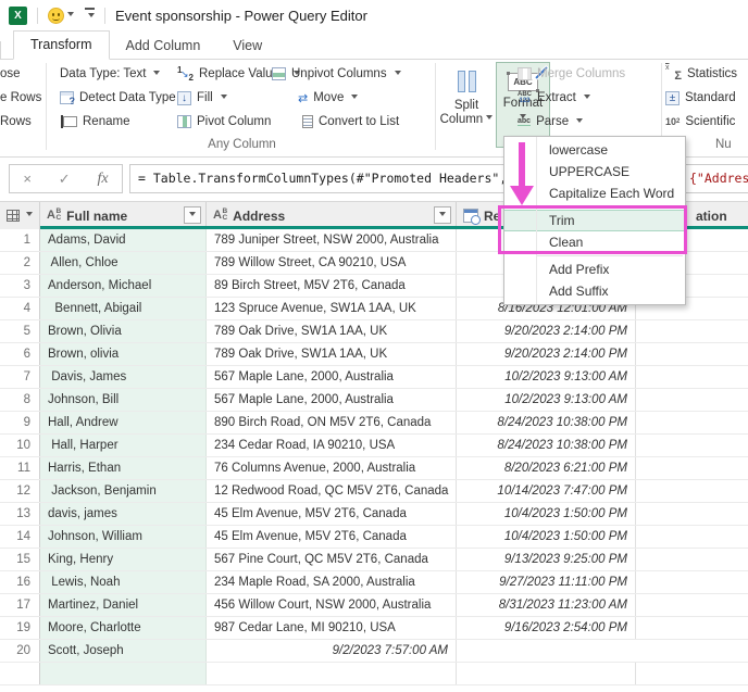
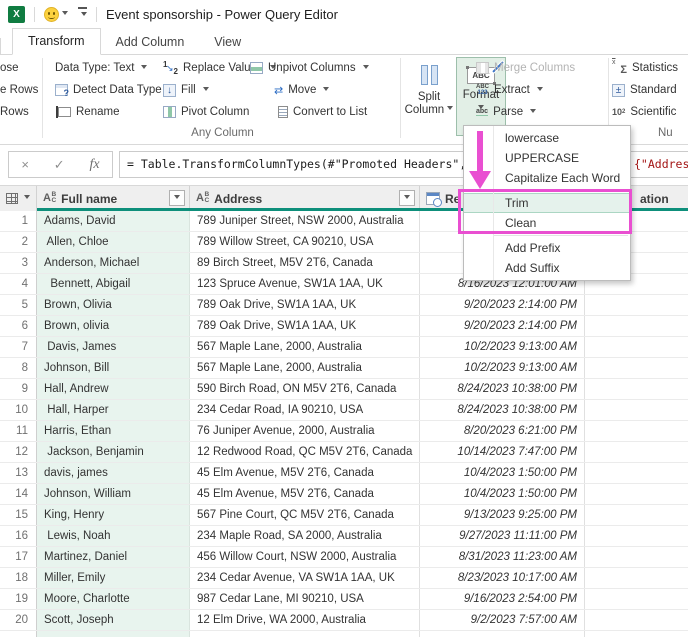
  X
  Event sponsorship - Power Query Editor
  Transform
  Add Column
  View
  ose
  e Rows
  Rows
  Data Type: Text
  ?
  Detect Data Type
  Rename
  1
  ↘
  2
  Replace Valu
  ↓
  Fill
  Pivot Column
  Unpivot Columns
  ⇄
  Move
  Convert to List
  Any Column
  Split
  Column
  ABC
  Format
  Merge Columns
  Extract
  Parse
  Σ
  Statistics
  ±
  Standard
  10
  Scientific
  Nu
  ×
  ✓
  fx
  = Table.TransformColumnTypes(#"Promoted Headers"
  {"Addres
  A
  Full name
  A
  Address
  Re
  ation
  1
  Adams, David
  789 Juniper Street, NSW 2000, Australia
  2
  Allen, Chloe
  789 Willow Street, CA 90210, USA
  3
  Anderson, Michael
  89 Birch Street, M5V 2T6, Canada
  4
  Bennett, Abigail
  123 Spruce Avenue, SW1A 1AA, UK
  8/16/2023 12:01:00 AM
  5
  Brown, Olivia
  789 Oak Drive, SW1A 1AA, UK
  9/20/2023 2:14:00 PM
  6
  Brown, olivia
  789 Oak Drive, SW1A 1AA, UK
  9/20/2023 2:14:00 PM
  7
  Davis, James
  567 Maple Lane, 2000, Australia
  10/2/2023 9:13:00 AM
  8
  Johnson, Bill
  567 Maple Lane, 2000, Australia
  10/2/2023 9:13:00 AM
  9
  Hall, Andrew
- 890 Birch Road, ON M5V 2T6, Canada
+ 590 Birch Road, ON M5V 2T6, Canada
  8/24/2023 10:38:00 PM
  10
  Hall, Harper
  234 Cedar Road, IA 90210, USA
  8/24/2023 10:38:00 PM
  11
  Harris, Ethan
- 76 Columns Avenue, 2000, Australia
+ 76 Juniper Avenue, 2000, Australia
  8/20/2023 6:21:00 PM
  12
  Jackson, Benjamin
  12 Redwood Road, QC M5V 2T6, Canada
  10/14/2023 7:47:00 PM
  13
  davis, james
  45 Elm Avenue, M5V 2T6, Canada
  10/4/2023 1:50:00 PM
  14
  Johnson, William
  45 Elm Avenue, M5V 2T6, Canada
  10/4/2023 1:50:00 PM
  15
  King, Henry
  567 Pine Court, QC M5V 2T6, Canada
  9/13/2023 9:25:00 PM
  16
  Lewis, Noah
  234 Maple Road, SA 2000, Australia
  9/27/2023 11:11:00 PM
  17
  Martinez, Daniel
  456 Willow Court, NSW 2000, Australia
  8/31/2023 11:23:00 AM
+ 18
+ Miller, Emily
+ 234 Cedar Avenue, VA SW1A 1AA, UK
+ 8/23/2023 10:17:00 AM
  19
  Moore, Charlotte
  987 Cedar Lane, MI 90210, USA
  9/16/2023 2:54:00 PM
  20
  Scott, Joseph
+ 12 Elm Drive, WA 2000, Australia
  9/2/2023 7:57:00 AM
  lowercase
  UPPERCASE
  Capitalize Each Word
  Trim
  Clean
  Add Prefix
  Add Suffix
